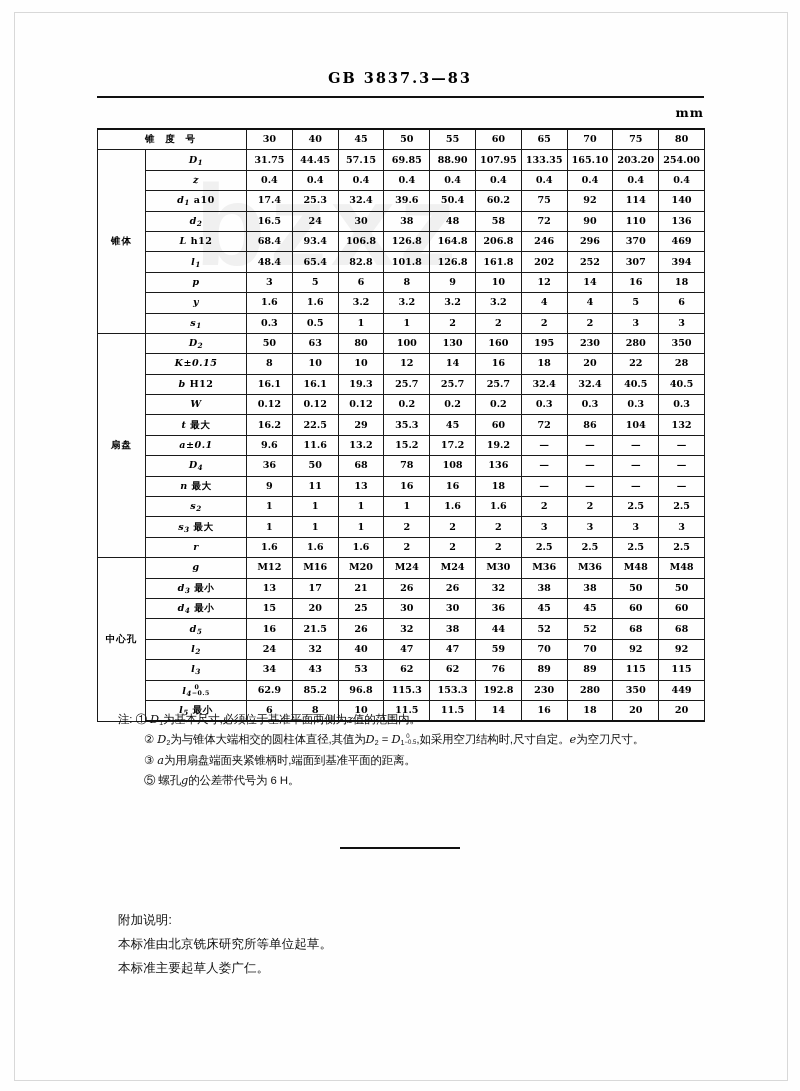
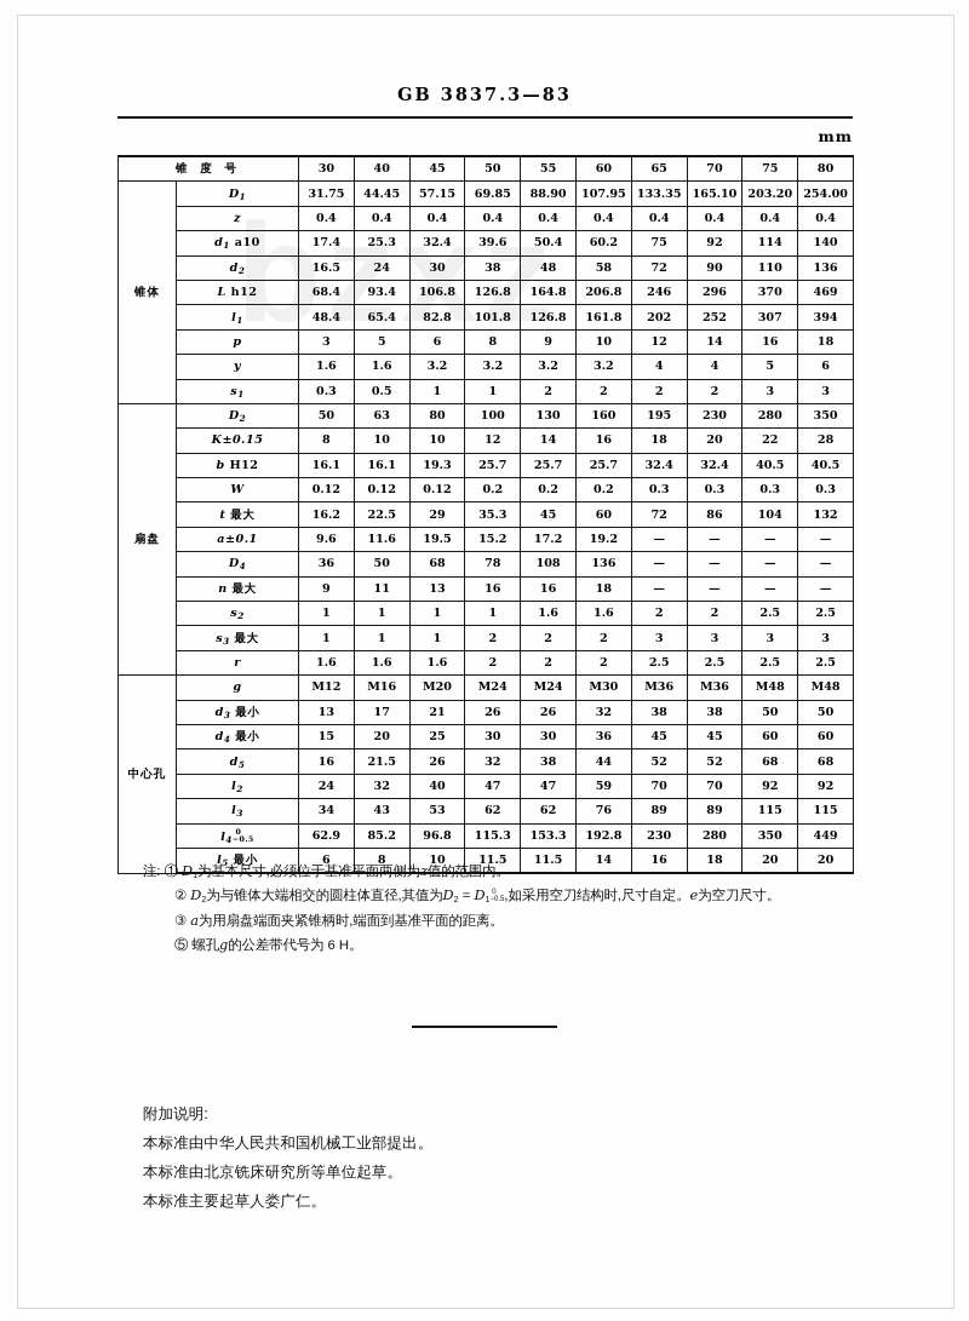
  bzxz
  GB 3837.3—83
  mm
  锥 度 号	30	40	45	50	55	60	65	70	75	80
  锥体	D1	31.75	44.45	57.15	69.85	88.90	107.95	133.35	165.10	203.20	254.00
  z	0.4	0.4	0.4	0.4	0.4	0.4	0.4	0.4	0.4	0.4
  d1 a10	17.4	25.3	32.4	39.6	50.4	60.2	75	92	114	140
  d2	16.5	24	30	38	48	58	72	90	110	136
  L h12	68.4	93.4	106.8	126.8	164.8	206.8	246	296	370	469
  l1	48.4	65.4	82.8	101.8	126.8	161.8	202	252	307	394
  p	3	5	6	8	9	10	12	14	16	18
  y	1.6	1.6	3.2	3.2	3.2	3.2	4	4	5	6
  s1	0.3	0.5	1	1	2	2	2	2	3	3
  扇盘	D2	50	63	80	100	130	160	195	230	280	350
  K±0.15	8	10	10	12	14	16	18	20	22	28
  b H12	16.1	16.1	19.3	25.7	25.7	25.7	32.4	32.4	40.5	40.5
  W	0.12	0.12	0.12	0.2	0.2	0.2	0.3	0.3	0.3	0.3
  t 最大	16.2	22.5	29	35.3	45	60	72	86	104	132
- a±0.1	9.6	11.6	13.2	15.2	17.2	19.2	—	—	—	—
+ a±0.1	9.6	11.6	19.5	15.2	17.2	19.2	—	—	—	—
  D4	36	50	68	78	108	136	—	—	—	—
  n 最大	9	11	13	16	16	18	—	—	—	—
  s2	1	1	1	1	1.6	1.6	2	2	2.5	2.5
  s3 最大	1	1	1	2	2	2	3	3	3	3
  r	1.6	1.6	1.6	2	2	2	2.5	2.5	2.5	2.5
  中心孔	g	M12	M16	M20	M24	M24	M30	M36	M36	M48	M48
  d3 最小	13	17	21	26	26	32	38	38	50	50
  d4 最小	15	20	25	30	30	36	45	45	60	60
  d5	16	21.5	26	32	38	44	52	52	68	68
  l2	24	32	40	47	47	59	70	70	92	92
  l3	34	43	53	62	62	76	89	89	115	115
  l4	62.9	85.2	96.8	115.3	153.3	192.8	230	280	350	449
  l5 最小	6	8	10	11.5	11.5	14	16	18	20	20
  注: ① D1为基本尺寸,必须位于基准平面两侧为z值的范围内。
  ② D2为与锥体大端相交的圆柱体直径,其值为D2 = D1
  ,如采用空刀结构时,尺寸自定。e为空刀尺寸。
  ③ a为用扇盘端面夹紧锥柄时,端面到基准平面的距离。
  ⑤ 螺孔g的公差带代号为 6 H。
  附加说明:
+ 本标准由中华人民共和国机械工业部提出。
  本标准由北京铣床研究所等单位起草。
  本标准主要起草人娄广仁。
